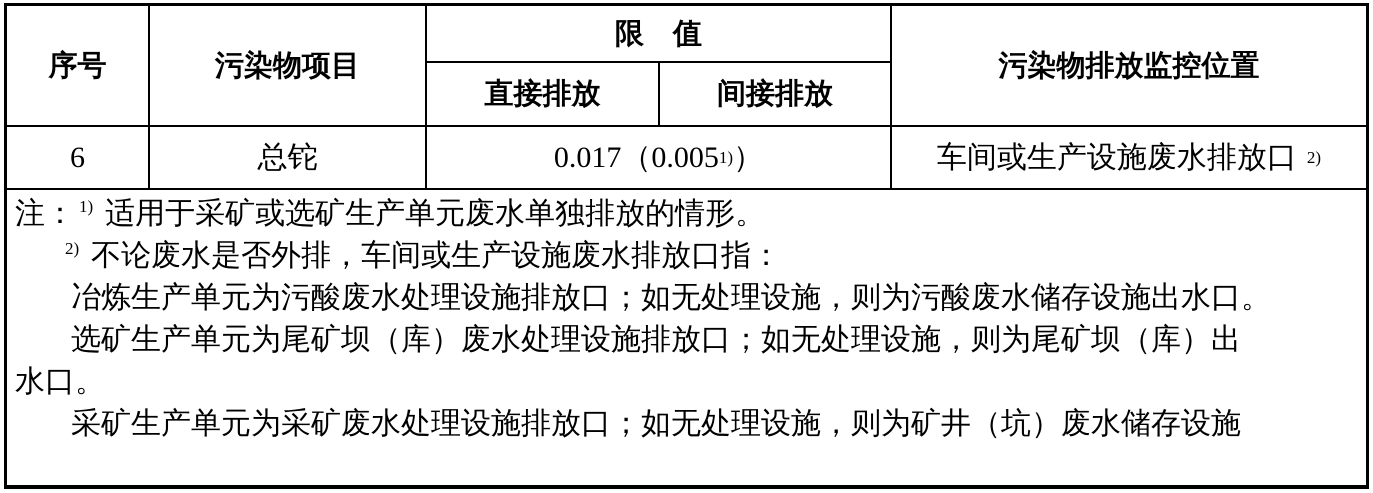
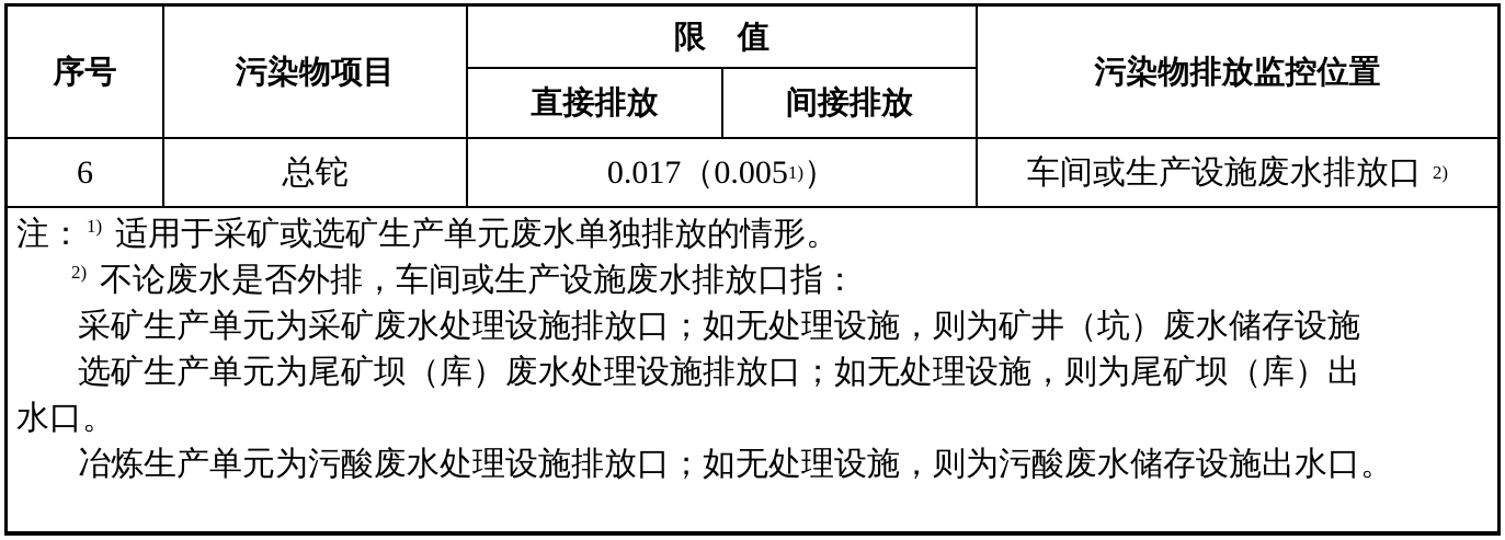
  序号
  污染物项目
  限 值
  直接排放
  间接排放
  污染物排放监控位置
  6
  总铊
  0.017（0.005
  1)
  ）
  车间或生产设施废水排放口
  2)
  注： 1) 适用于采矿或选矿生产单元废水单独排放的情形。
  2) 不论废水是否外排，车间或生产设施废水排放口指：
- 冶炼生产单元为污酸废水处理设施排放口；如无处理设施，则为污酸废水储存设施出水口。
+ 采矿生产单元为采矿废水处理设施排放口；如无处理设施，则为矿井（坑）废水储存设施
  选矿生产单元为尾矿坝（库）废水处理设施排放口；如无处理设施，则为尾矿坝（库）出
  水口。
- 采矿生产单元为采矿废水处理设施排放口；如无处理设施，则为矿井（坑）废水储存设施
+ 冶炼生产单元为污酸废水处理设施排放口；如无处理设施，则为污酸废水储存设施出水口。
